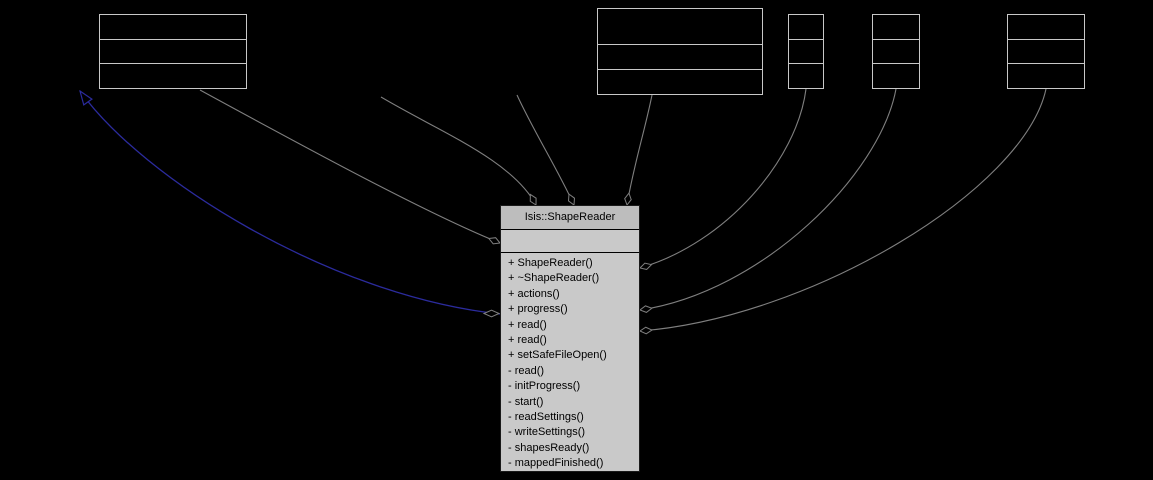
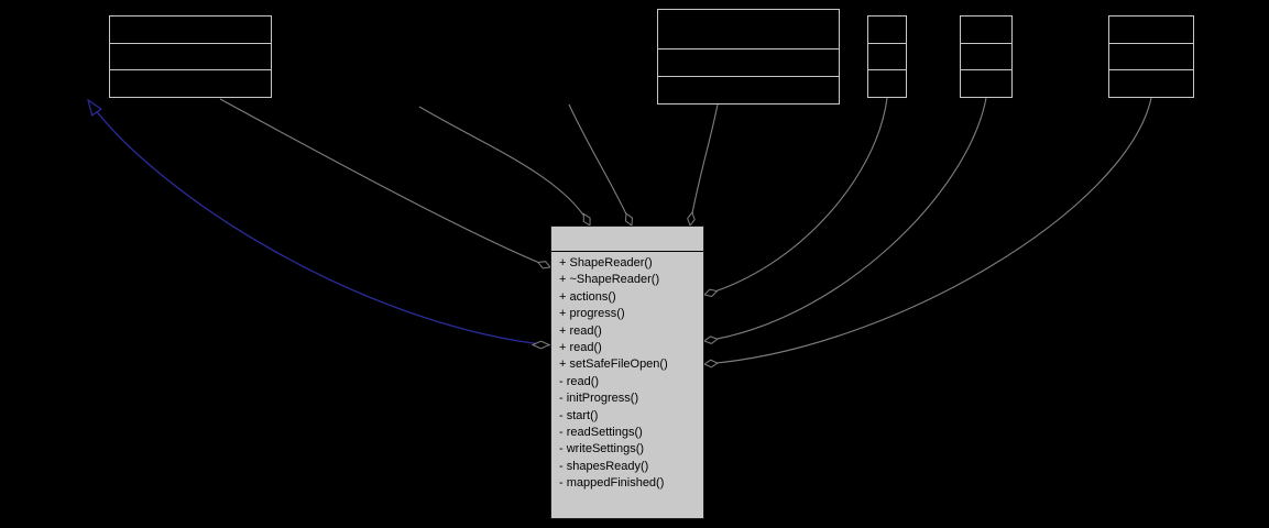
- Isis::ShapeReader
  + ShapeReader()
  + ~ShapeReader()
  + actions()
  + progress()
  + read()
  + read()
  + setSafeFileOpen()
  - read()
  - initProgress()
  - start()
  - readSettings()
  - writeSettings()
  - shapesReady()
  - mappedFinished()
